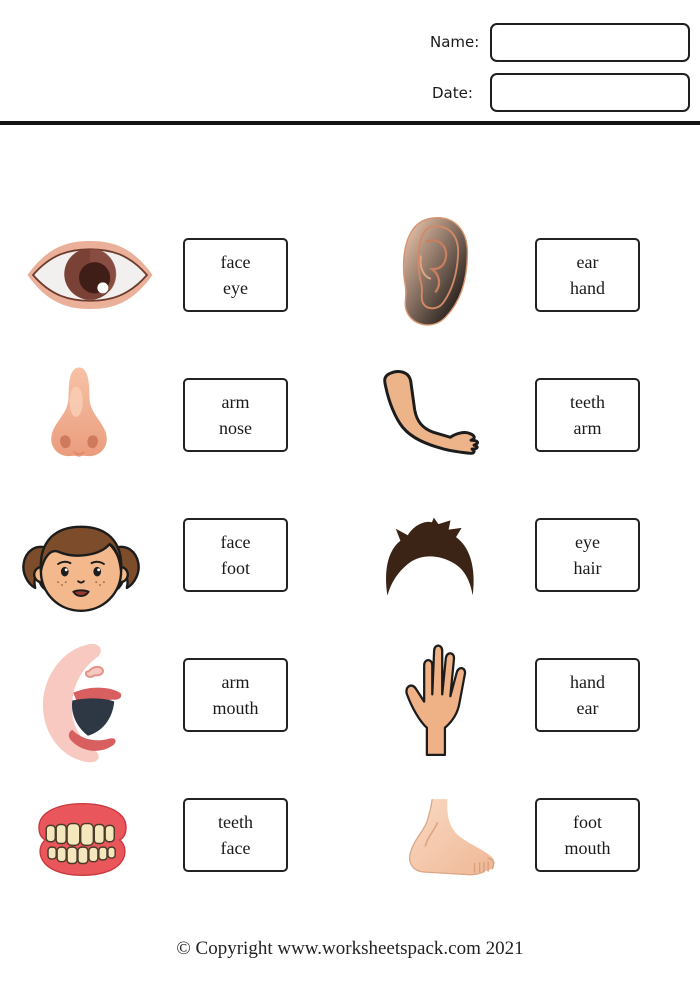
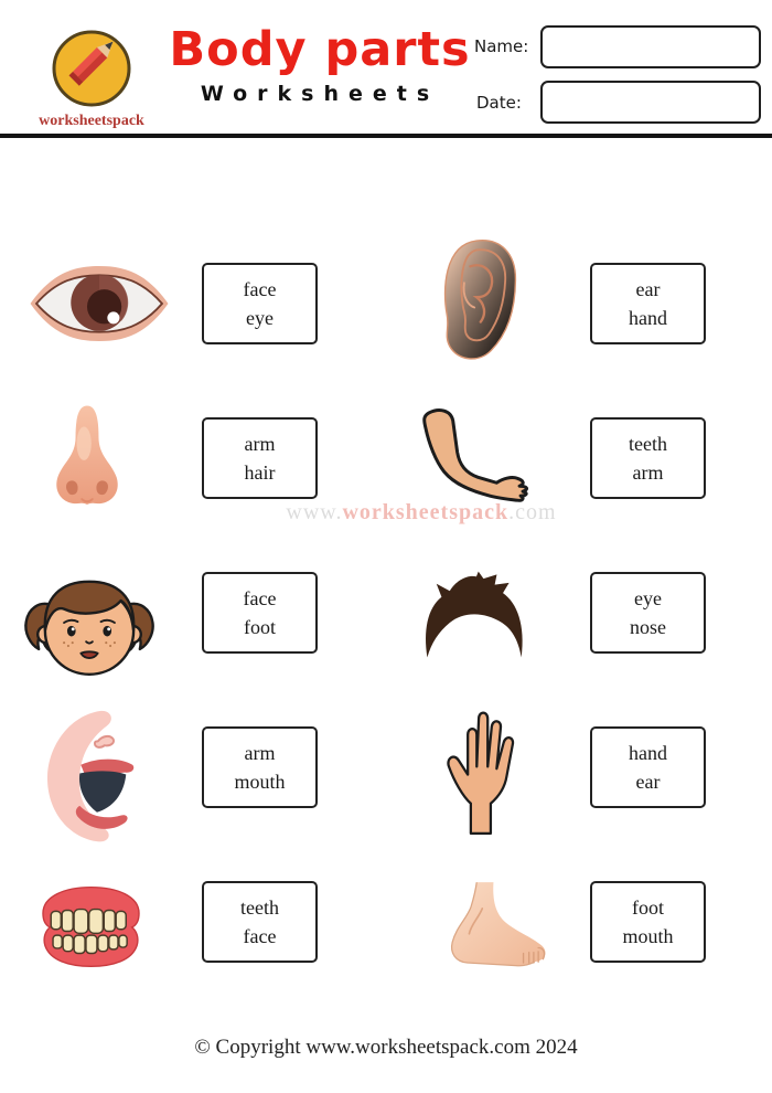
+ worksheetspack
+ Body parts
+ Worksheets
  Name:
  Date:
  face
  eye
  ear
  hand
  arm
- nose
+ hair
  teeth
  arm
+ www.worksheetspack.com
  face
  foot
  eye
- hair
+ nose
  arm
  mouth
  hand
  ear
  teeth
  face
  foot
  mouth
- © Copyright www.worksheetspack.com 2021
+ © Copyright www.worksheetspack.com 2024
